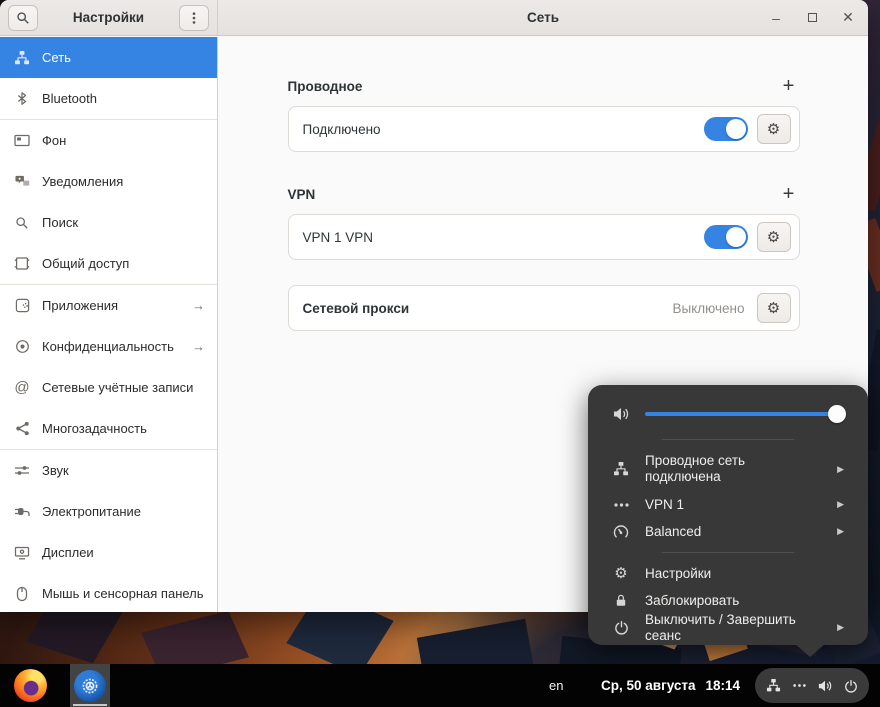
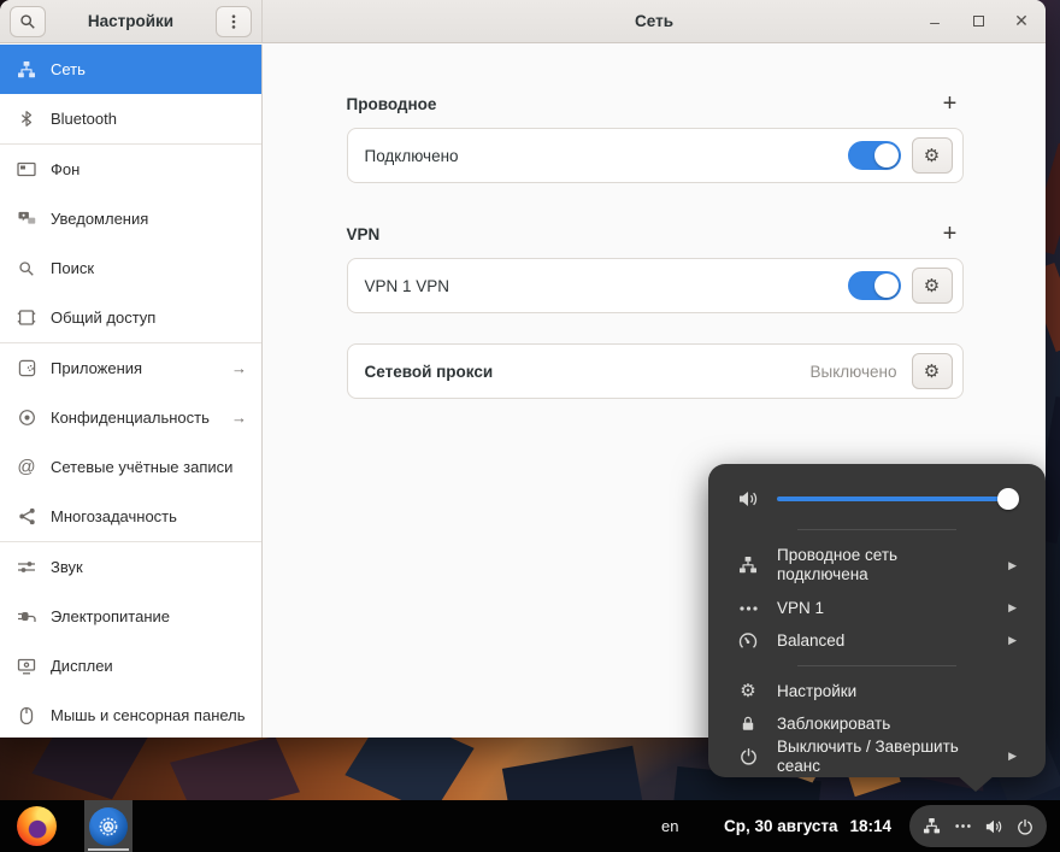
  Настройки
  Сеть
  –
  ✕
  Сеть
  Bluetooth
  Фон
  Уведомления
  Поиск
  Общий доступ
  Приложения
  →
  Конфиденциальность
  →
  @
  Сетевые учётные записи
  Многозадачность
  Звук
  Электропитание
  Дисплеи
  Мышь и сенсорная панель
  Проводное
  +
  Подключено
  ⚙
  VPN
  +
  VPN 1 VPN
  ⚙
  Сетевой прокси
  Выключено
  ⚙
  Проводное сеть
  подключена
  ▶
  VPN 1
  ▶
  Balanced
  ▶
  ⚙
  Настройки
  Заблокировать
  Выключить / Завершить сеанс
  ▶
  en
- Ср, 50 августа
+ Ср, 30 августа
  18:14
